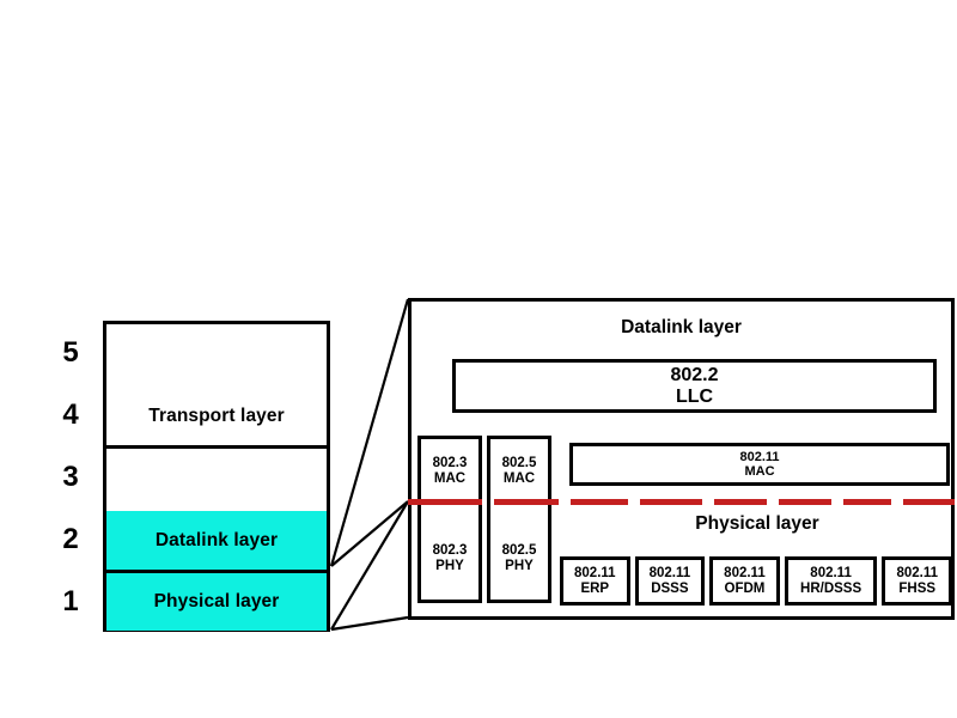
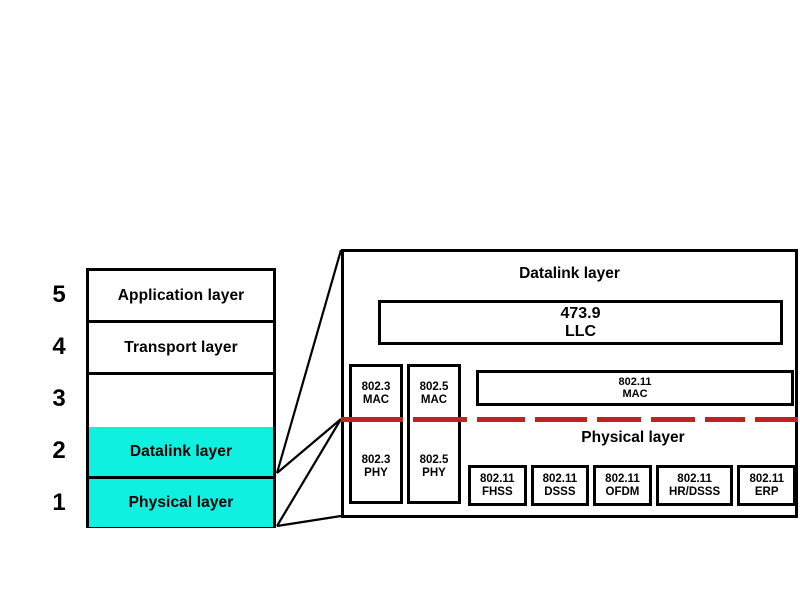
  5
  4
  3
  2
  1
+ Application layer
  Transport layer
  Datalink layer
  Physical layer
  Datalink layer
- 802.2
+ 473.9
  LLC
  802.3
  MAC
  802.3
  PHY
  802.5
  MAC
  802.5
  PHY
  802.11
  MAC
  Physical layer
  802.11
- ERP
+ FHSS
  802.11
  DSSS
  802.11
  OFDM
  802.11
  HR/DSSS
  802.11
- FHSS
+ ERP
